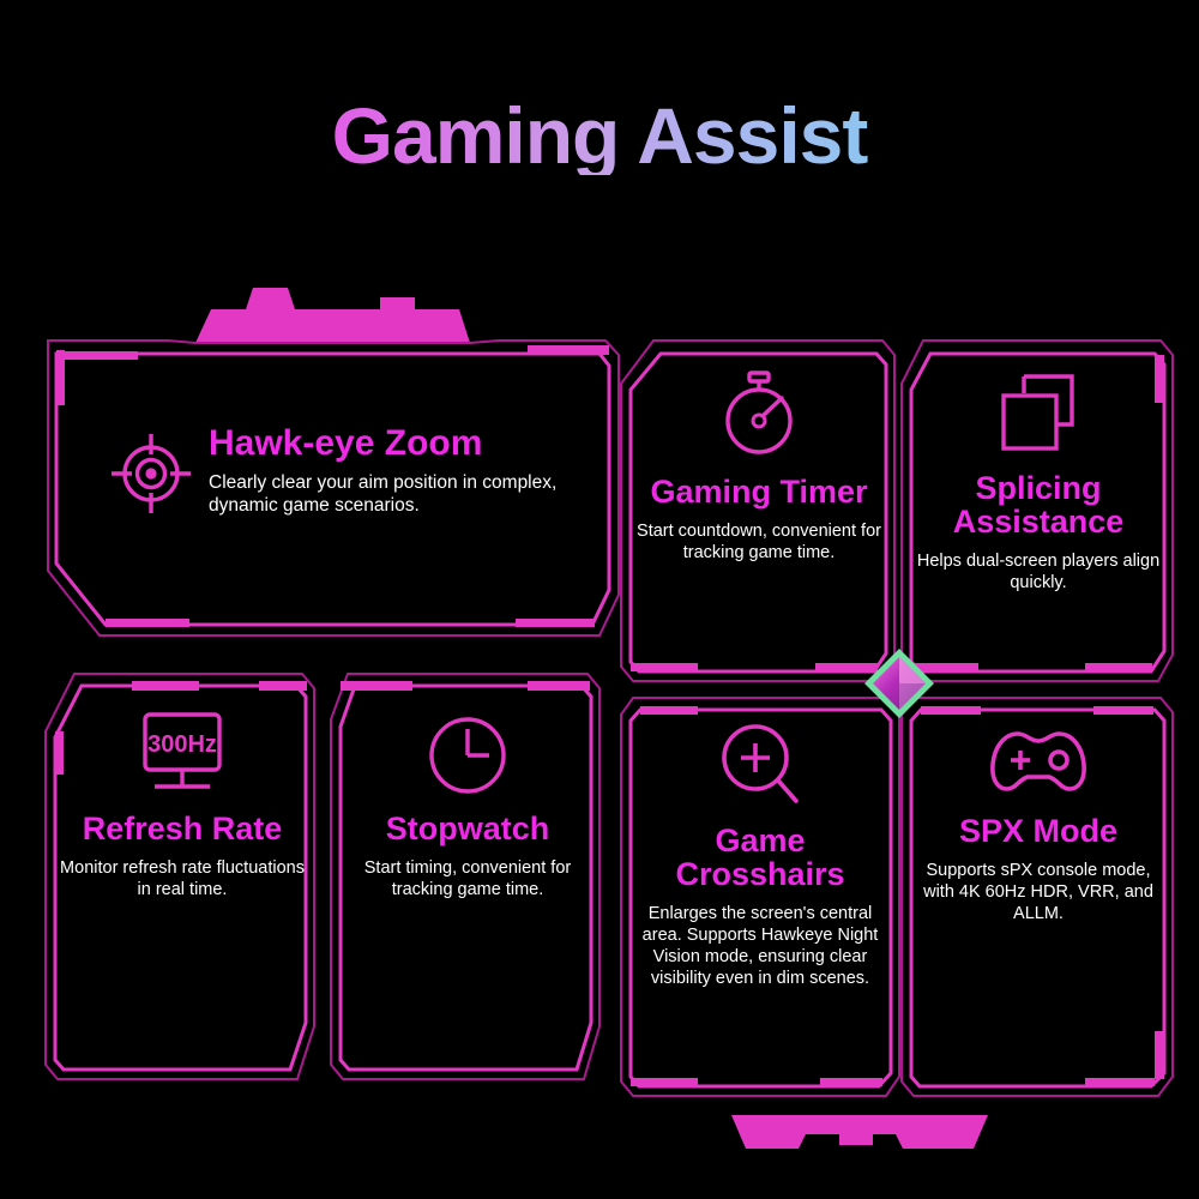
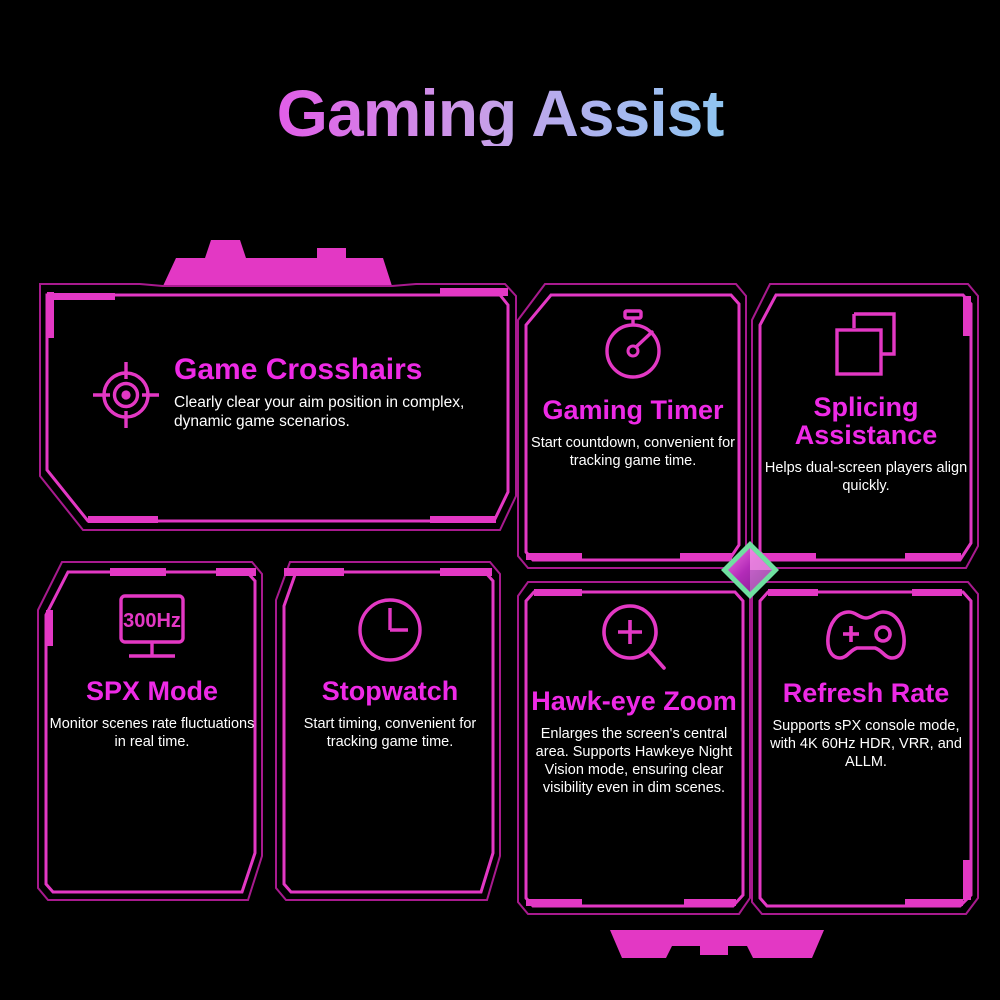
  Gaming Assist
- Hawk-eye Zoom
+ Game Crosshairs
  Clearly clear your aim position in complex, dynamic game scenarios.
  Gaming Timer
  Start countdown, convenient for tracking game time.
  Splicing Assistance
  Helps dual-screen players align quickly.
  300Hz
- Refresh Rate
+ SPX Mode
- Monitor refresh rate fluctuations in real time.
+ Monitor scenes rate fluctuations in real time.
  Stopwatch
  Start timing, convenient for tracking game time.
- Game Crosshairs
+ Hawk-eye Zoom
  Enlarges the screen's central area. Supports Hawkeye Night Vision mode, ensuring clear visibility even in dim scenes.
- SPX Mode
+ Refresh Rate
  Supports sPX console mode, with 4K 60Hz HDR, VRR, and ALLM.
